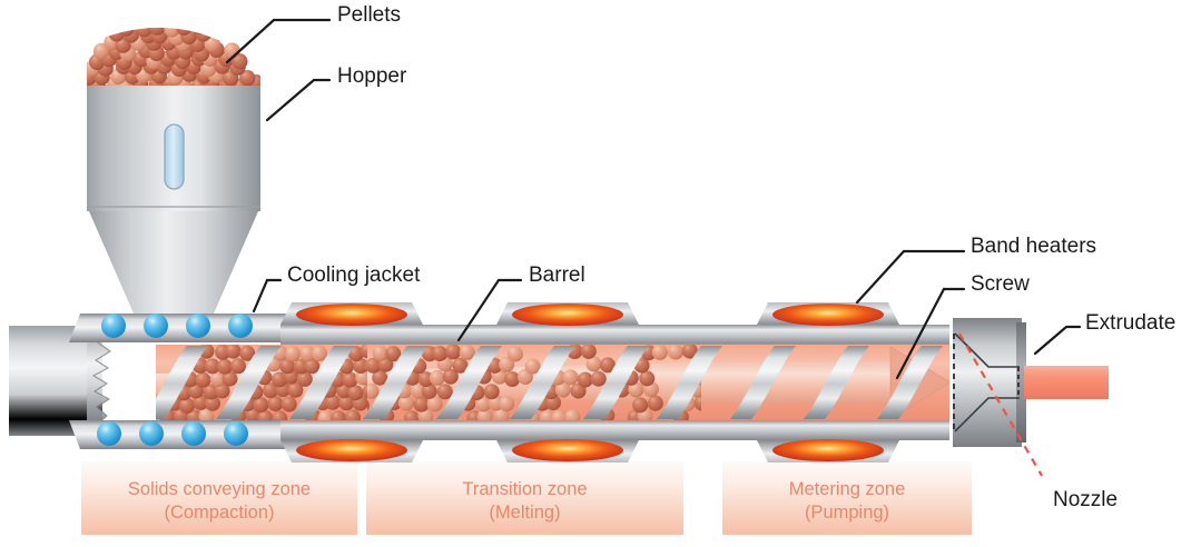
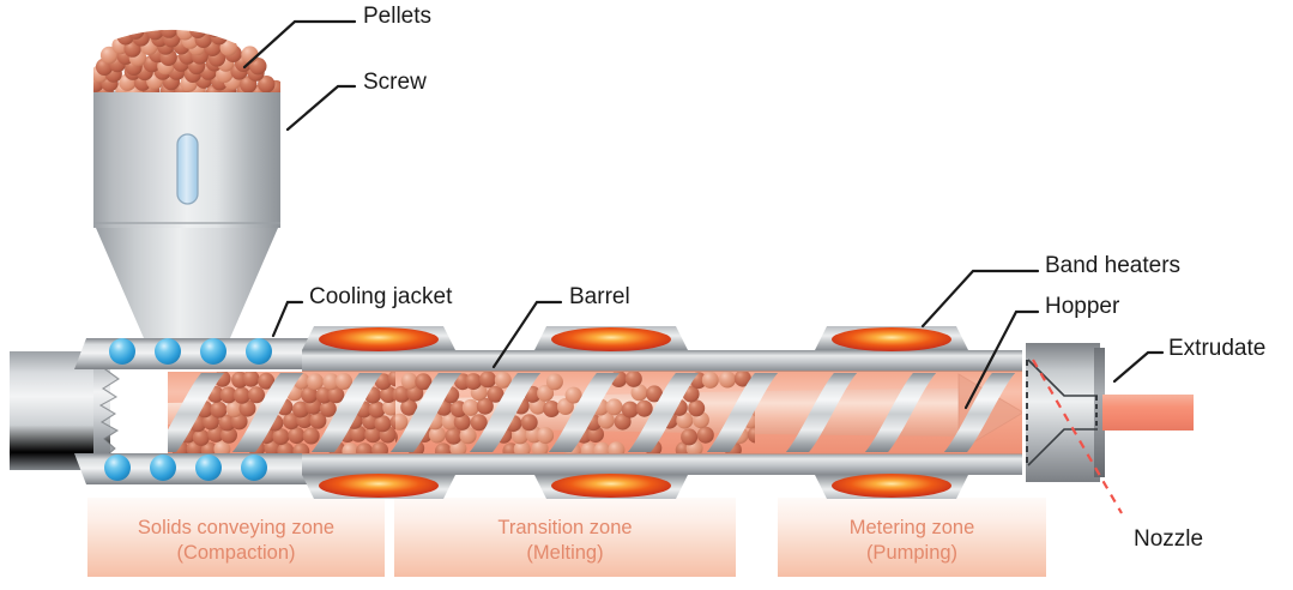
  Pellets
- Hopper
+ Screw
  Cooling jacket
  Barrel
  Band heaters
- Screw
+ Hopper
  Extrudate
  Nozzle
  Solids conveying zone
  (Compaction)
  Transition zone
  (Melting)
  Metering zone
  (Pumping)
